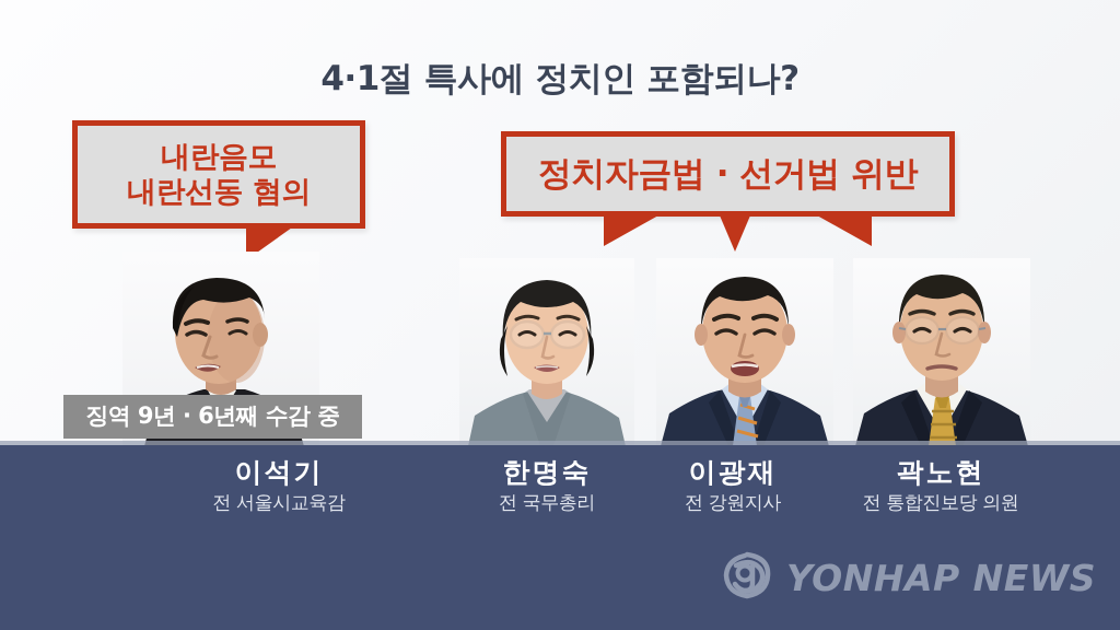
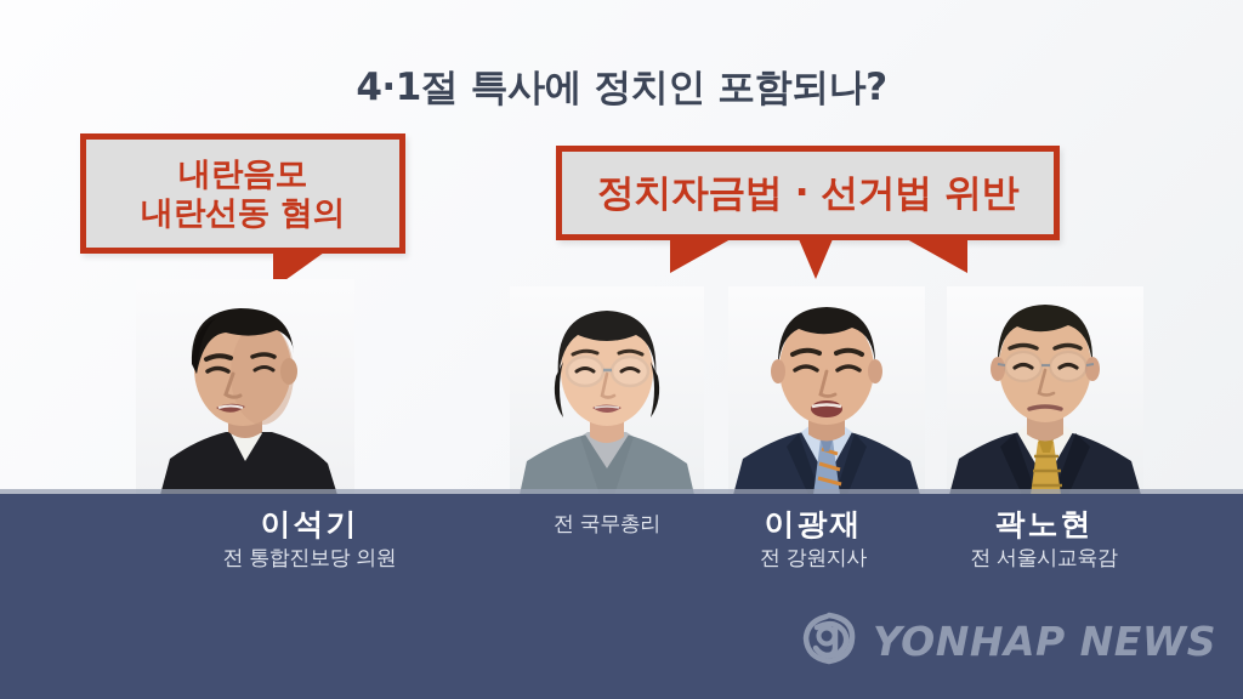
  4·1절 특사에 정치인 포함되나?
  내란음모
  내란선동 혐의
  정치자금법 · 선거법 위반
- 징역 9년 · 6년째 수감 중
  이석기
- 전 서울시교육감
+ 전 통합진보당 의원
- 한명숙
  전 국무총리
  이광재
  전 강원지사
  곽노현
- 전 통합진보당 의원
+ 전 서울시교육감
  YONHAP NEWS
